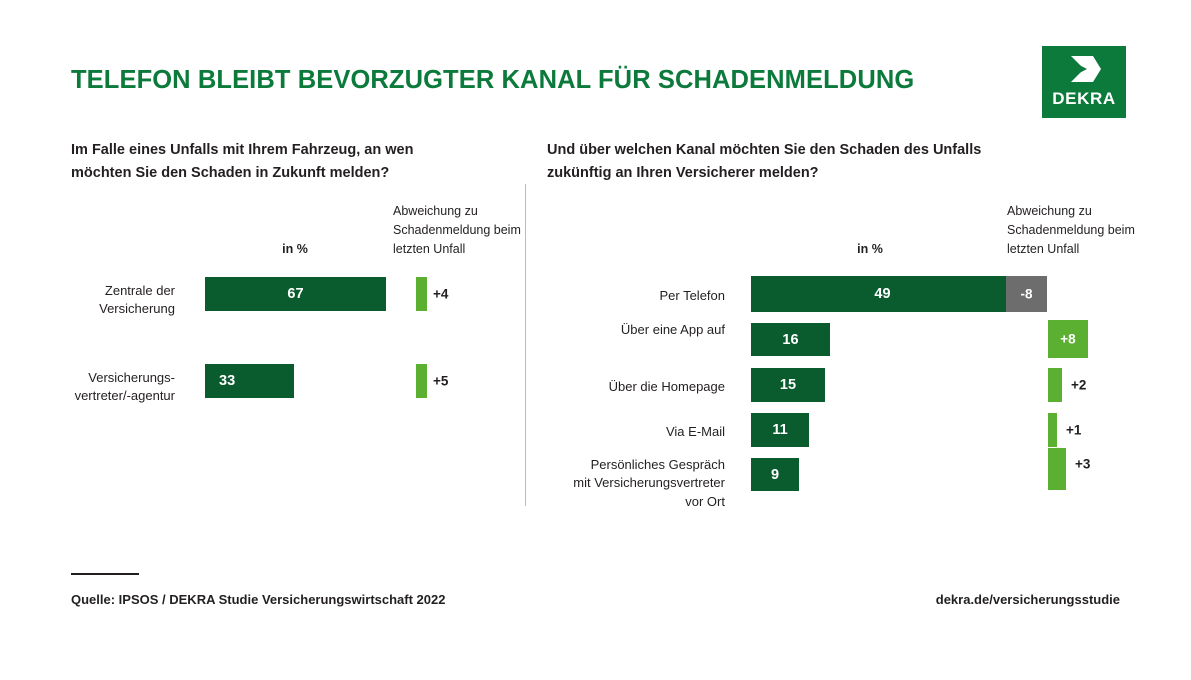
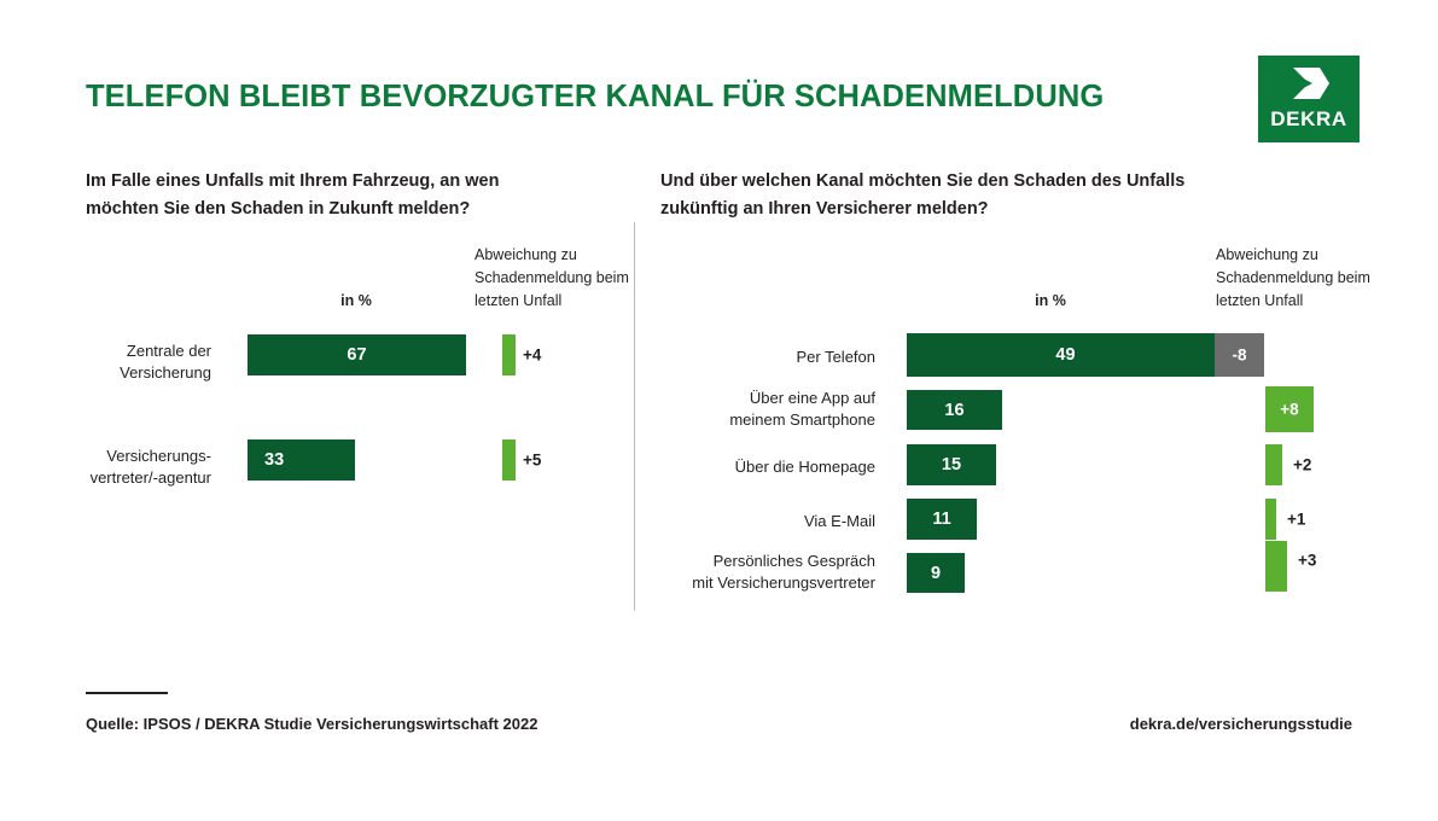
  TELEFON BLEIBT BEVORZUGTER KANAL FÜR SCHADENMELDUNG
  DEKRA
  Im Falle eines Unfalls mit Ihrem Fahrzeug, an wen möchten Sie den Schaden in Zukunft melden?
  in %
  Abweichung zu Schadenmeldung beim letzten Unfall
  Zentrale der
  Versicherung
  67
  +4
  Versicherungs-
  vertreter/-agentur
  33
  +5
  Und über welchen Kanal möchten Sie den Schaden des Unfalls zukünftig an Ihren Versicherer melden?
  in %
  Abweichung zu Schadenmeldung beim letzten Unfall
  Per Telefon
  49
  -8
  Über eine App auf
+ meinem Smartphone
  16
  +8
  Über die Homepage
  15
  +2
  Via E-Mail
  11
  +1
  Persönliches Gespräch
  mit Versicherungsvertreter
- vor Ort
  9
  +3
  Quelle: IPSOS / DEKRA Studie Versicherungswirtschaft 2022
  dekra.de/versicherungsstudie
